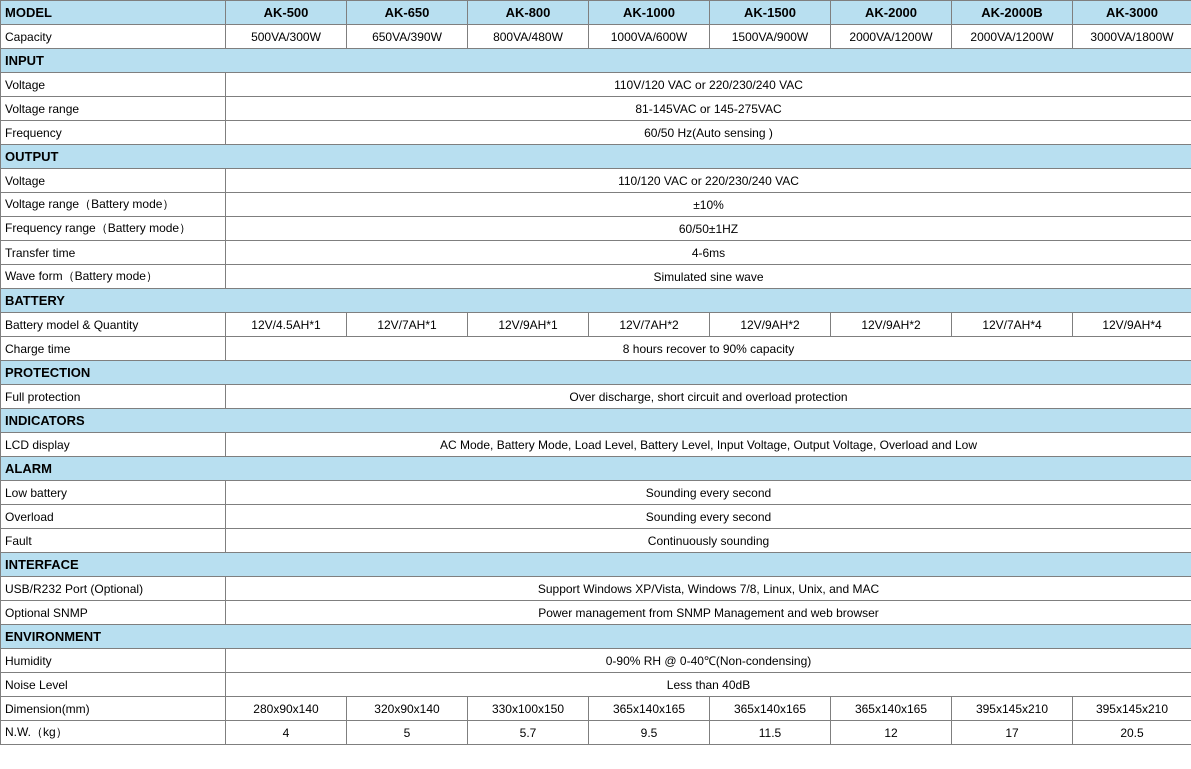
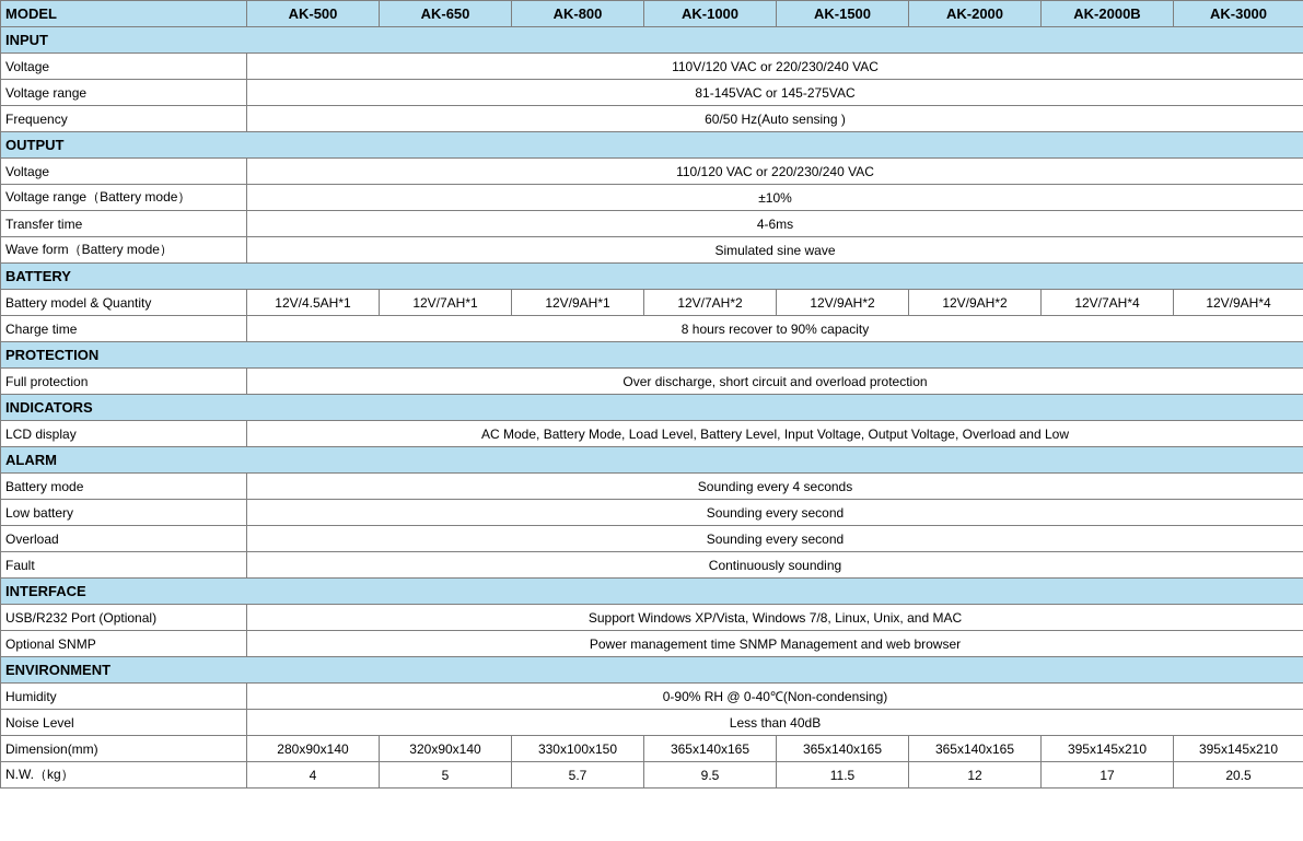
  MODEL	AK-500	AK-650	AK-800	AK-1000	AK-1500	AK-2000	AK-2000B	AK-3000
- Capacity	500VA/300W	650VA/390W	800VA/480W	1000VA/600W	1500VA/900W	2000VA/1200W	2000VA/1200W	3000VA/1800W
  INPUT
  Voltage	110V/120 VAC or 220/230/240 VAC
  Voltage range	81-145VAC or 145-275VAC
  Frequency	60/50 Hz(Auto sensing )
  OUTPUT
  Voltage	110/120 VAC or 220/230/240 VAC
  Voltage range（Battery mode）	±10%
- Frequency range（Battery mode）	60/50±1HZ
  Transfer time	4-6ms
  Wave form（Battery mode）	Simulated sine wave
  BATTERY
  Battery model & Quantity	12V/4.5AH*1	12V/7AH*1	12V/9AH*1	12V/7AH*2	12V/9AH*2	12V/9AH*2	12V/7AH*4	12V/9AH*4
  Charge time	8 hours recover to 90% capacity
  PROTECTION
  Full protection	Over discharge, short circuit and overload protection
  INDICATORS
  LCD display	AC Mode, Battery Mode, Load Level, Battery Level, Input Voltage, Output Voltage, Overload and Low
  ALARM
+ Battery mode	Sounding every 4 seconds
  Low battery	Sounding every second
  Overload	Sounding every second
  Fault	Continuously sounding
  INTERFACE
  USB/R232 Port (Optional)	Support Windows XP/Vista, Windows 7/8, Linux, Unix, and MAC
- Optional SNMP	Power management from SNMP Management and web browser
+ Optional SNMP	Power management time SNMP Management and web browser
  ENVIRONMENT
  Humidity	0-90% RH @ 0-40℃(Non-condensing)
  Noise Level	Less than 40dB
  Dimension(mm)	280x90x140	320x90x140	330x100x150	365x140x165	365x140x165	365x140x165	395x145x210	395x145x210
  N.W.（kg）	4	5	5.7	9.5	11.5	12	17	20.5
